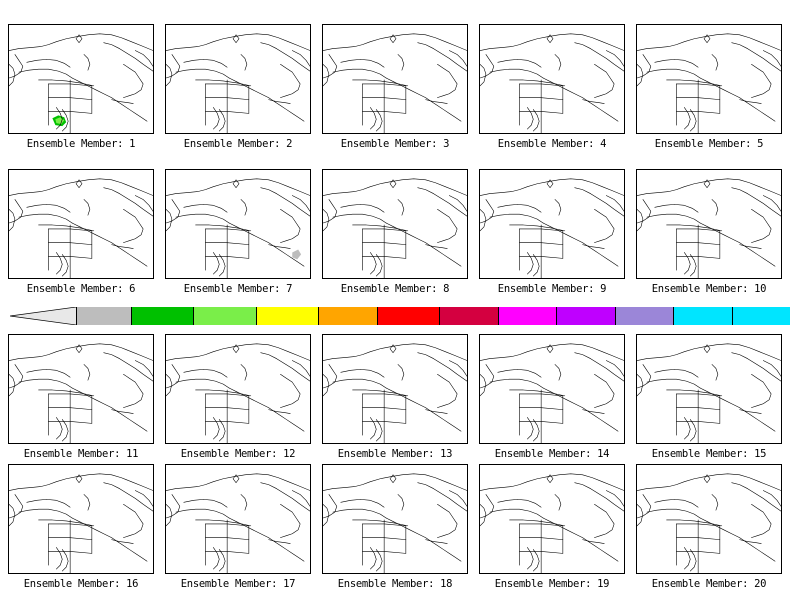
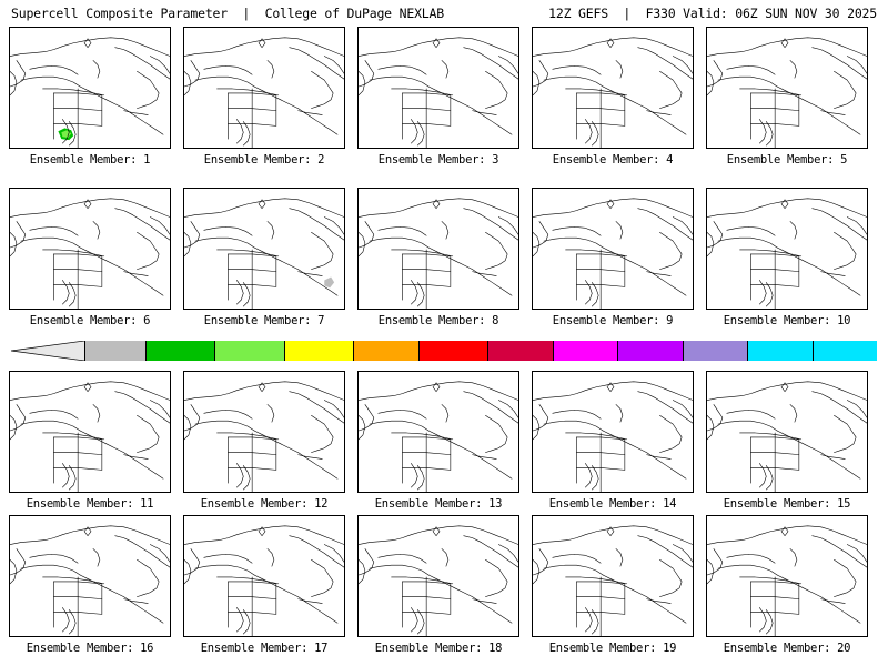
+ Supercell Composite Parameter | College of DuPage NEXLAB
+ 12Z GEFS | F330 Valid: 06Z SUN NOV 30 2025
  Ensemble Member: 1
  Ensemble Member: 2
  Ensemble Member: 3
  Ensemble Member: 4
  Ensemble Member: 5
  Ensemble Member: 6
  Ensemble Member: 7
  Ensemble Member: 8
  Ensemble Member: 9
  Ensemble Member: 10
  Ensemble Member: 11
  Ensemble Member: 12
  Ensemble Member: 13
  Ensemble Member: 14
  Ensemble Member: 15
  Ensemble Member: 16
  Ensemble Member: 17
  Ensemble Member: 18
  Ensemble Member: 19
  Ensemble Member: 20
